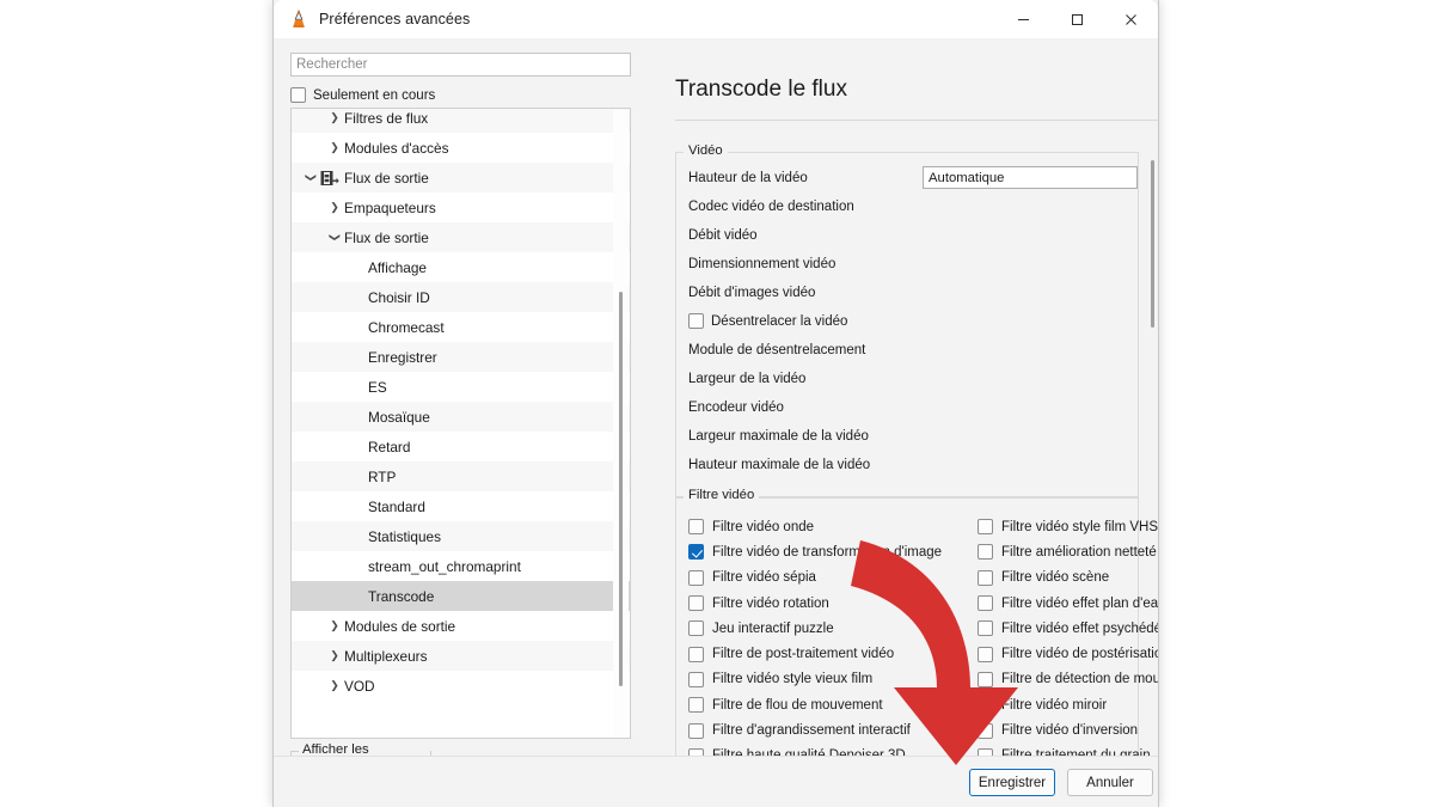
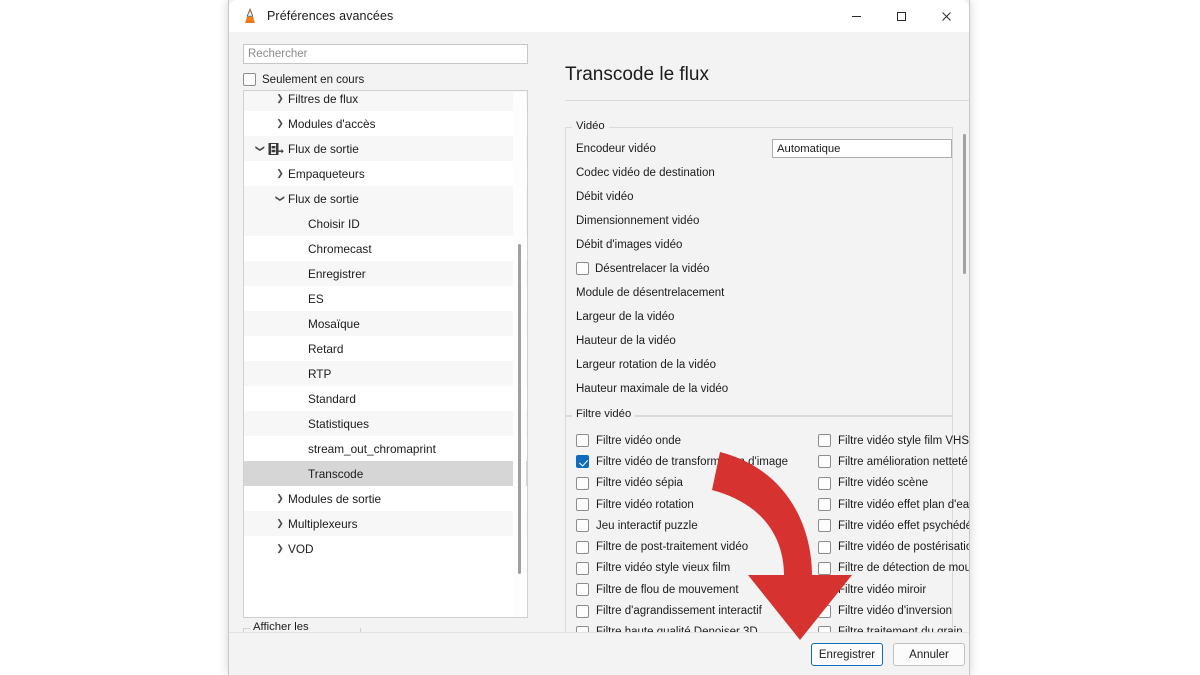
  Préférences avancées
  Rechercher
  Seulement en cours
  ❯
  Filtres de flux
  ❯
  Modules d'accès
  Flux de sortie
  ❯
  Empaqueteurs
  Flux de sortie
- Affichage
  Choisir ID
  Chromecast
  Enregistrer
  ES
  Mosaïque
  Retard
  RTP
  Standard
  Statistiques
  stream_out_chromaprint
  Transcode
  ❯
  Modules de sortie
  ❯
  Multiplexeurs
  ❯
  VOD
  Transcode le flux
  Vidéo
- Hauteur de la vidéo
+ Encodeur vidéo
  Automatique
  Codec vidéo de destination
  Débit vidéo
  Dimensionnement vidéo
  Débit d'images vidéo
  Désentrelacer la vidéo
  Module de désentrelacement
  Largeur de la vidéo
- Encodeur vidéo
+ Hauteur de la vidéo
- Largeur maximale de la vidéo
+ Largeur rotation de la vidéo
  Hauteur maximale de la vidéo
  Filtre vidéo
  Filtre vidéo onde
  Filtre vidéo de transform d'image
  Filtre vidéo sépia
  Filtre vidéo rotation
  Jeu interactif puzzle
  Filtre de post-traitement vidéo
  Filtre vidéo style vieux film
  Filtre de flou de mouvement
  Filtre d'agrandissement interactif
  Filtre vidéo style film VHS
  Filtre amélioration netteté
  Filtre vidéo scène
  Filtre vidéo effet plan d'ea
  Filtre vidéo effet psychédé
  Filtre vidéo de postérisati
  Filtre de détection de mou
  Filtre vidéo miroir
  Filtre vidéo d'inversion
  Enregistrer
  Annuler
